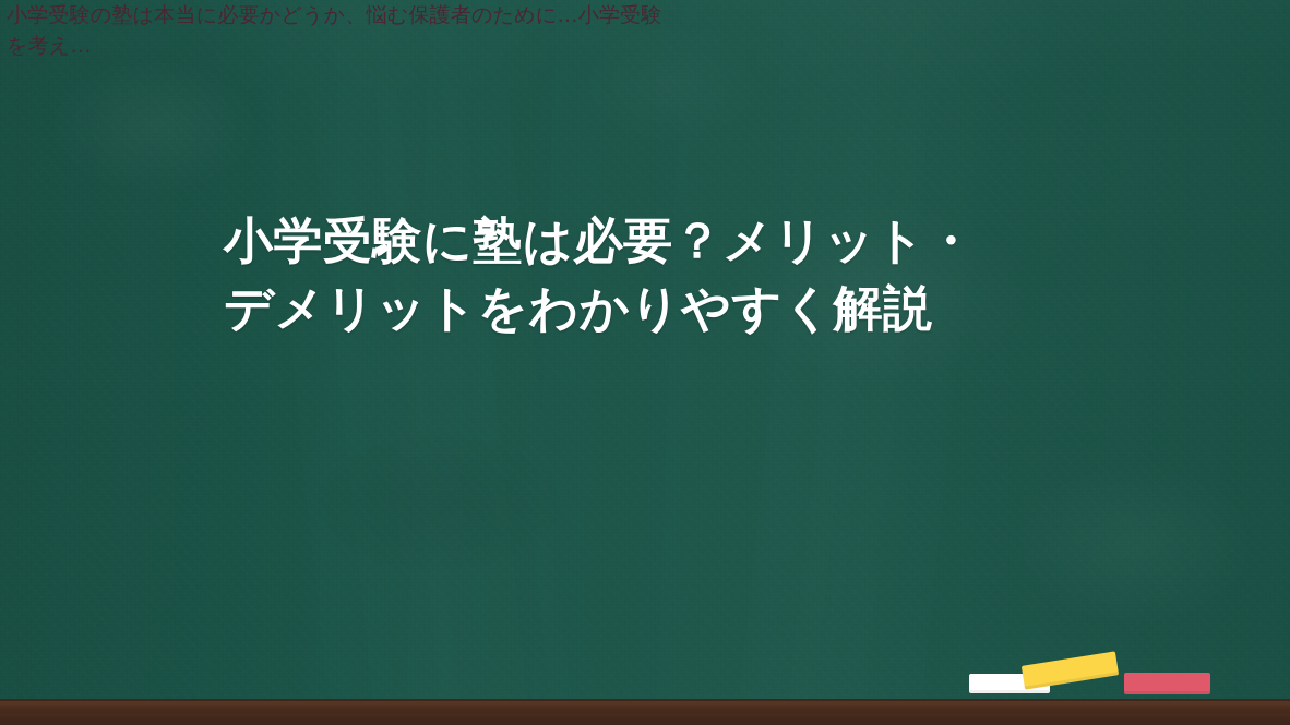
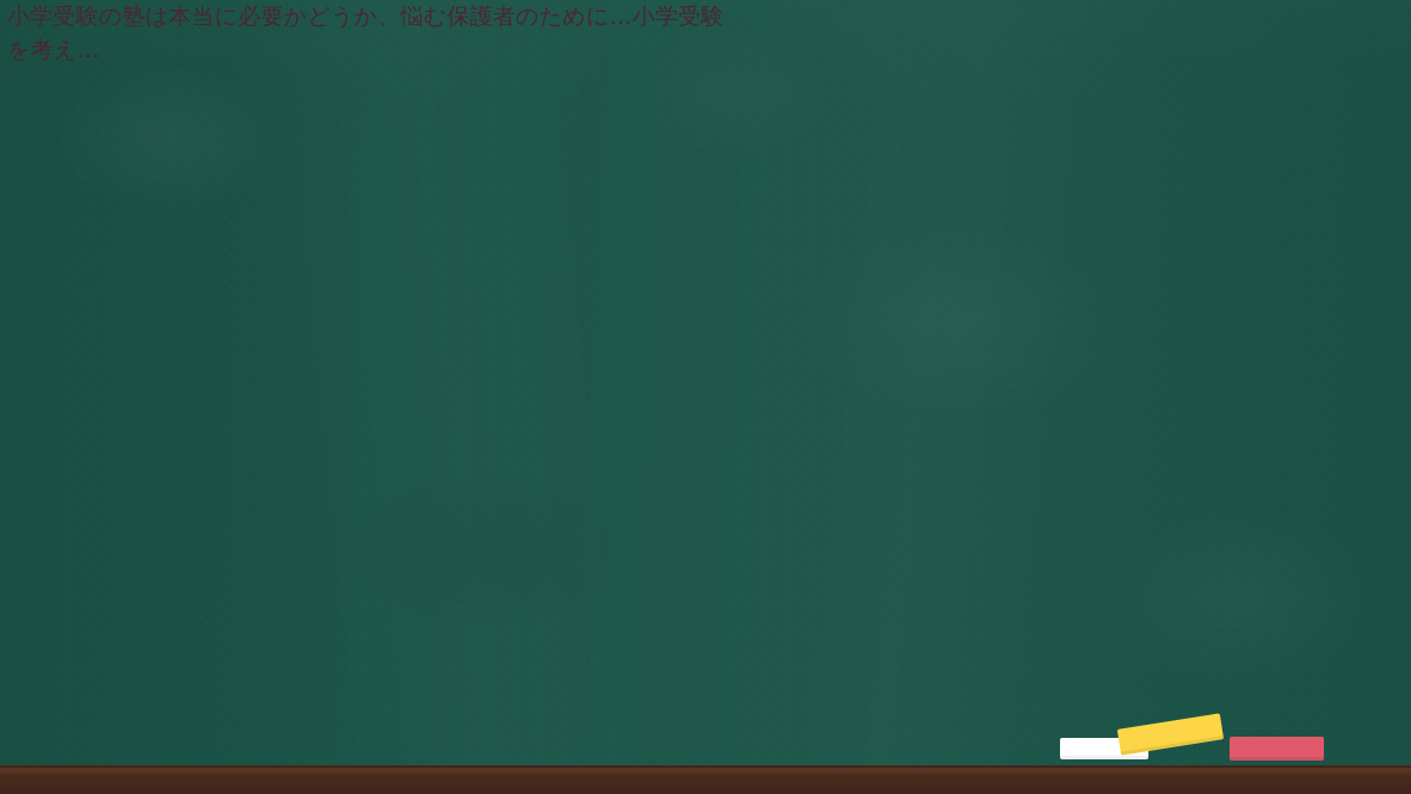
  小学受験の塾は本当に必要かどうか、悩む保護者のために…小学受験を考え…
- 小学受験に塾は必要？メリット・
- デメリットをわかりやすく解説
